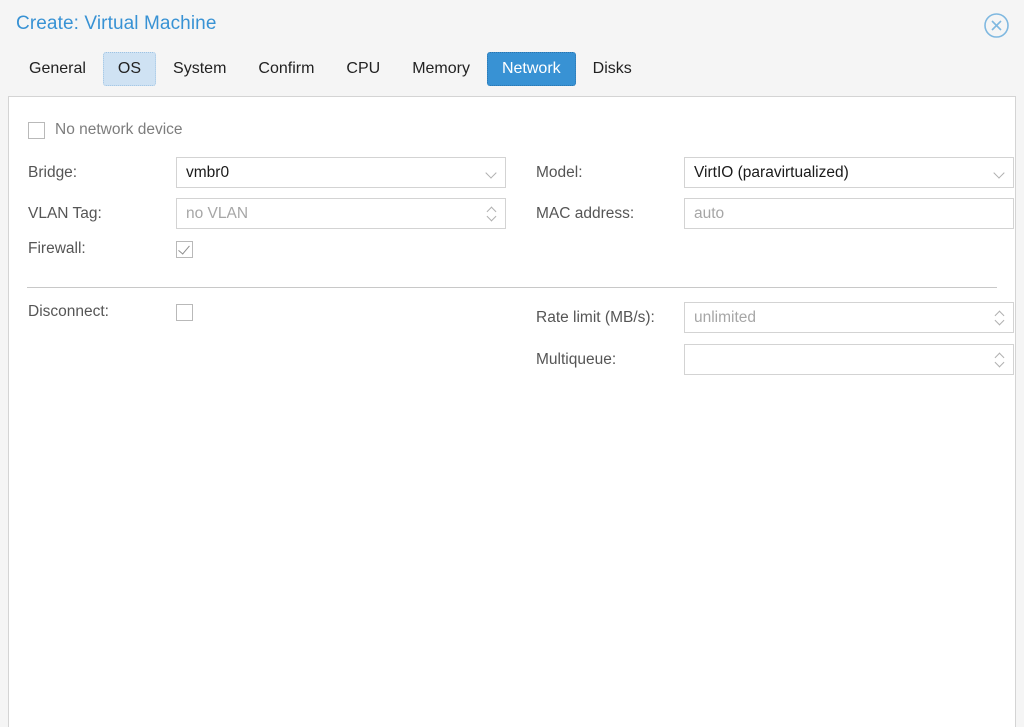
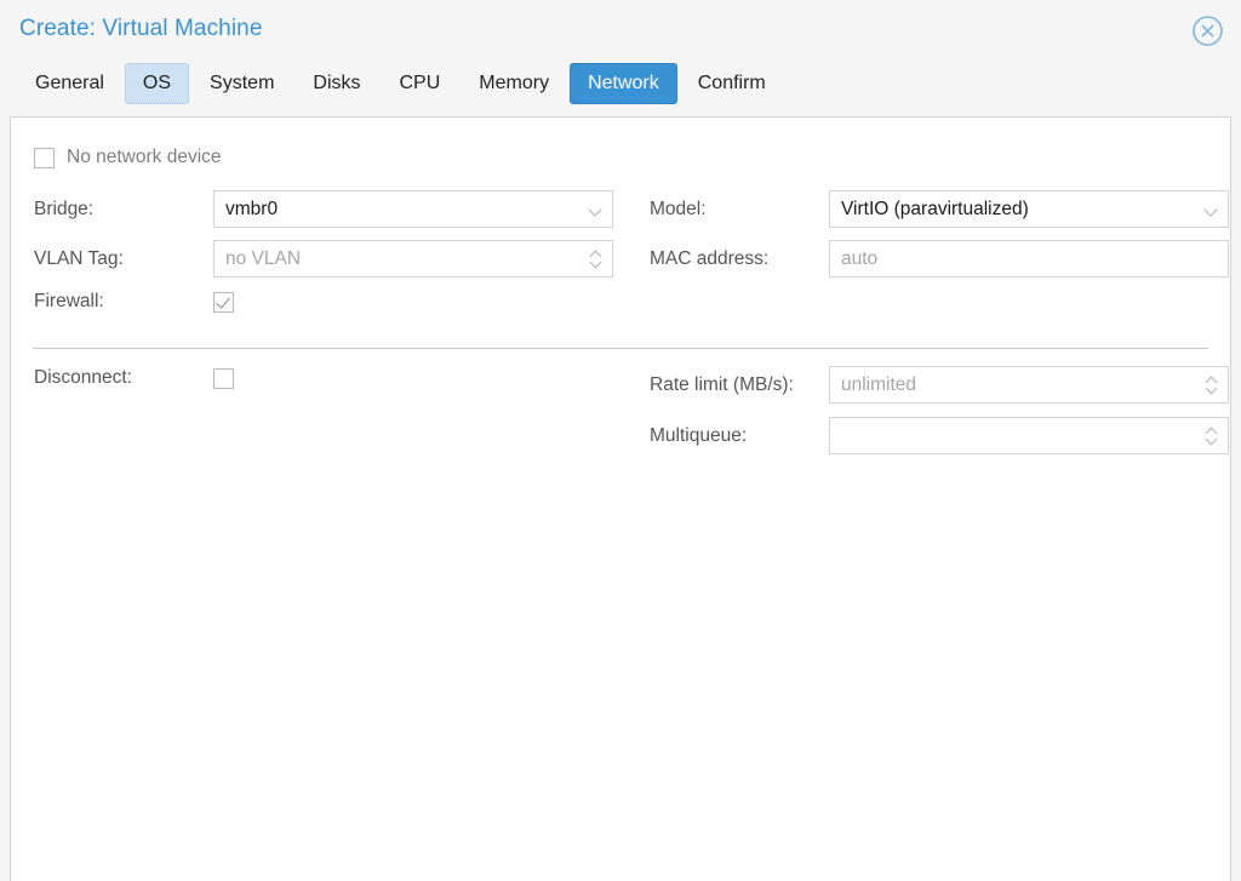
  Create: Virtual Machine
  General
  OS
  System
- Confirm
+ Disks
  CPU
  Memory
  Network
- Disks
+ Confirm
  No network device
  Bridge:
  vmbr0
  VLAN Tag:
  no VLAN
  Firewall:
  Model:
  VirtIO (paravirtualized)
  MAC address:
  auto
  Disconnect:
  Rate limit (MB/s):
  unlimited
  Multiqueue:
